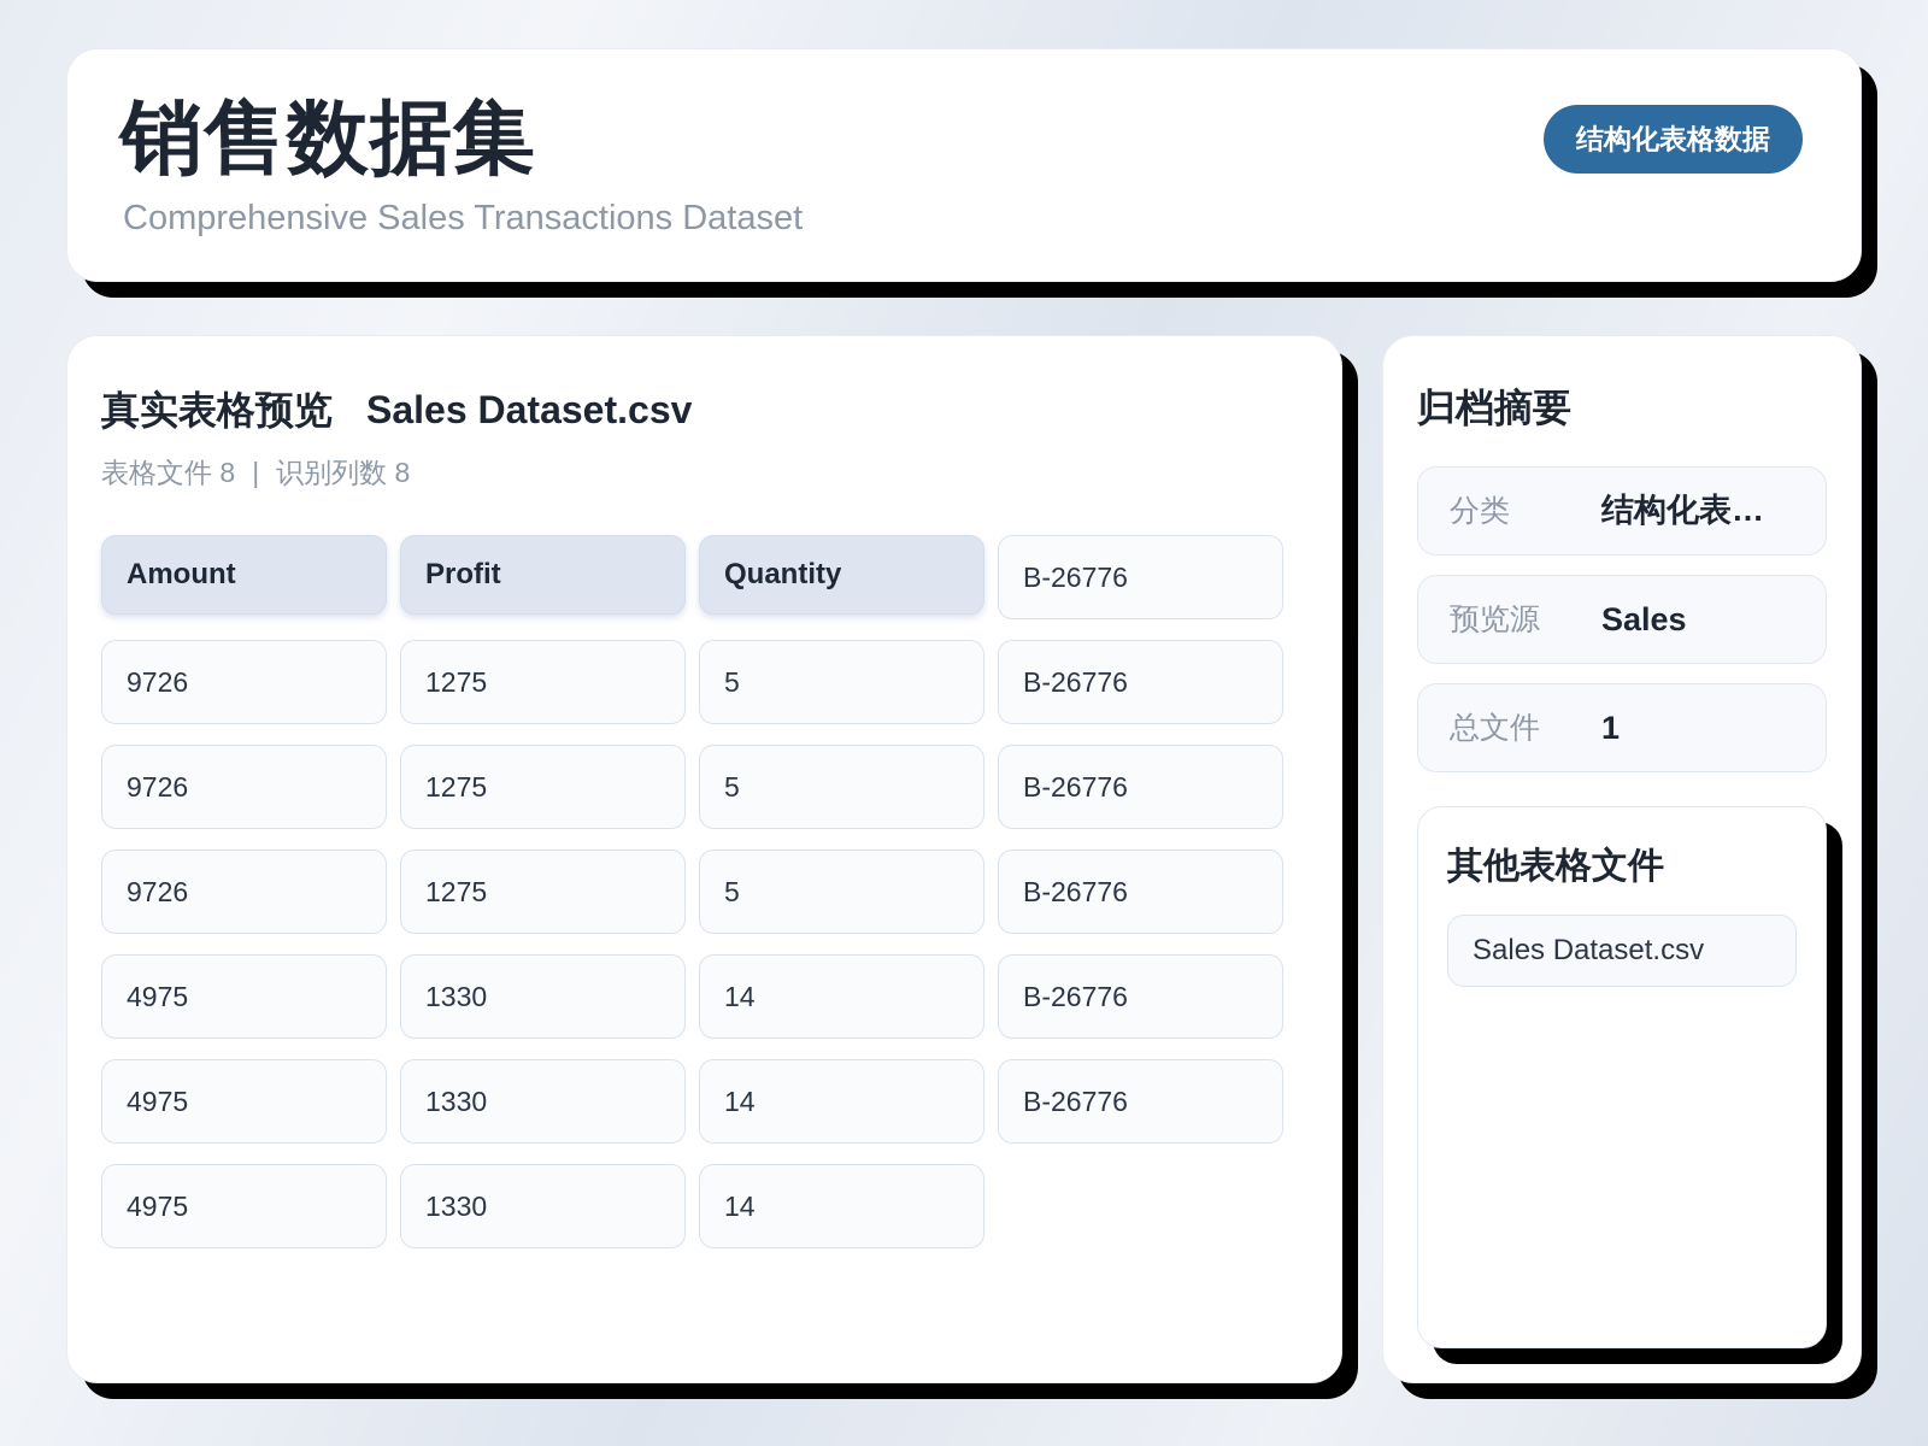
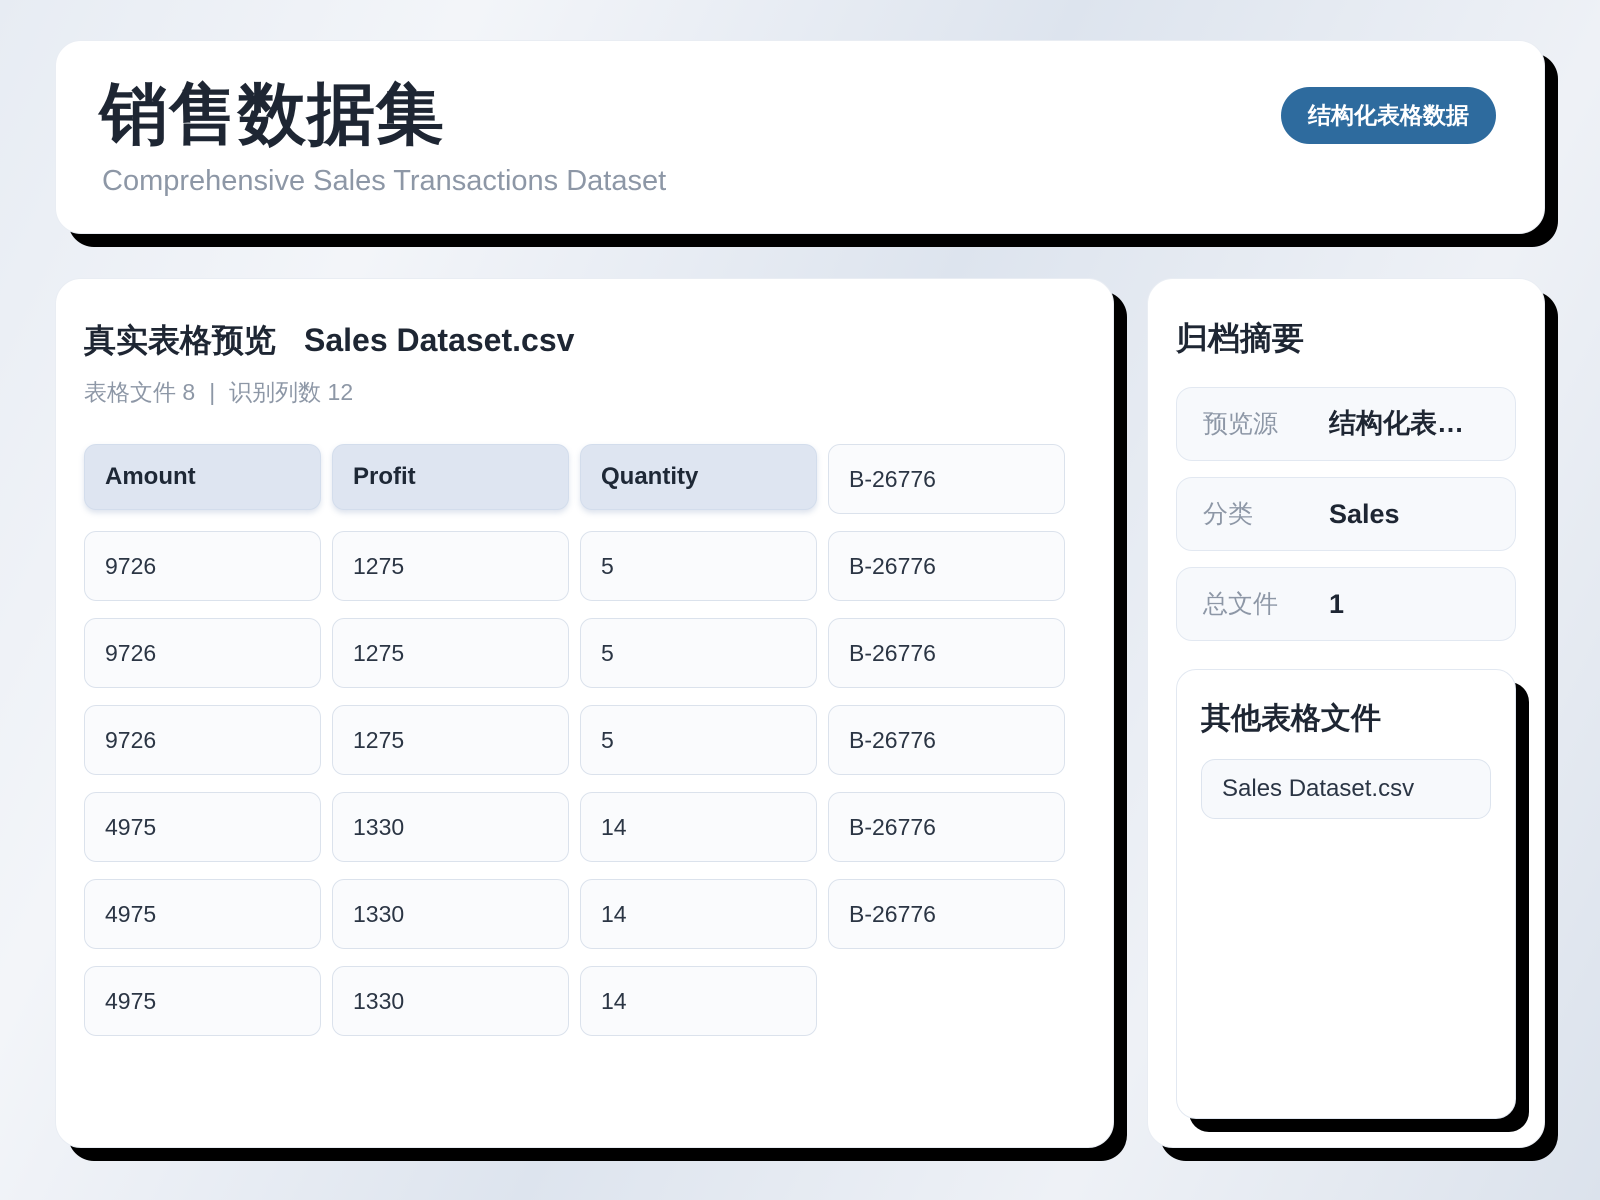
  销售数据集
  Comprehensive Sales Transactions Dataset
  结构化表格数据
  真实表格预览
  Sales Dataset.csv
  表格文件 8
  |
- 识别列数 8
+ 识别列数 12
  Amount
  Profit
  Quantity
  B-26776
  9726
  1275
  5
  B-26776
  9726
  1275
  5
  B-26776
  9726
  1275
  5
  B-26776
  4975
  1330
  14
  B-26776
  4975
  1330
  14
  B-26776
  4975
  1330
  14
  归档摘要
- 分类
+ 预览源
  结构化表…
- 预览源
+ 分类
  Sales
  总文件
  1
  其他表格文件
  Sales Dataset.csv
